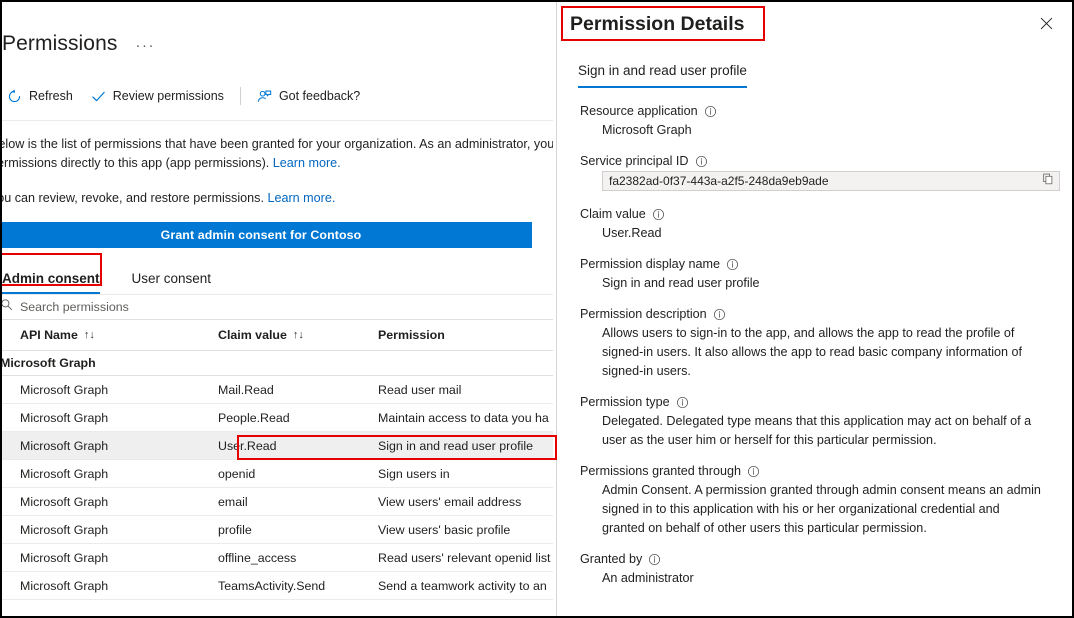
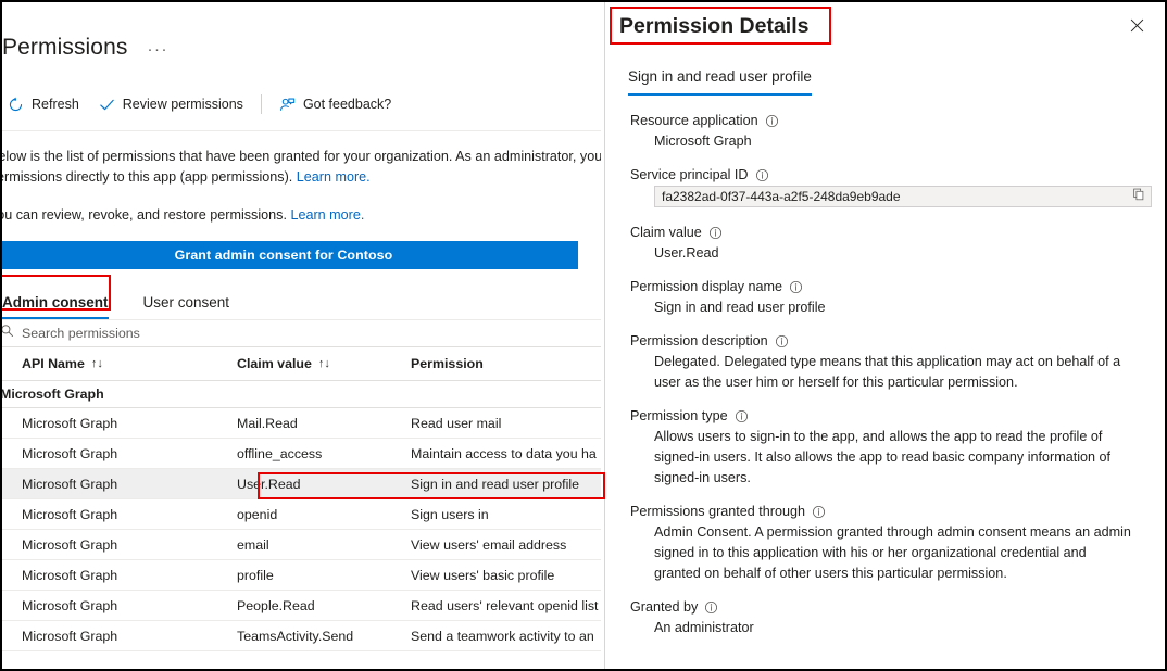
  Permissions
  ···
  Refresh
  Review permissions
  Got feedback?
  elow is the list of permissions that have been granted for your organization. As an administrator, you
  rmissions directly to this app (app permissions). Learn more.
  u can review, revoke, and restore permissions. Learn more.
  Grant admin consent for Contoso
  Admin consent
  User consent
  Search permissions
  API Name
  ↑↓
  Claim value
  ↑↓
  Permission
  Microsoft Graph
  Microsoft Graph
  Mail.Read
  Read user mail
  Microsoft Graph
- People.Read
+ offline_access
  Maintain access to data you ha
  Microsoft Graph
  User.Read
  Sign in and read user profile
  Microsoft Graph
  openid
  Sign users in
  Microsoft Graph
  email
  View users' email address
  Microsoft Graph
  profile
  View users' basic profile
  Microsoft Graph
- offline_access
+ People.Read
  Read users' relevant openid list
  Microsoft Graph
  TeamsActivity.Send
  Send a teamwork activity to an
  Permission Details
  Sign in and read user profile
  Resource application
  Microsoft Graph
  Service principal ID
  fa2382ad-0f37-443a-a2f5-248da9eb9ade
  Claim value
  User.Read
  Permission display name
  Sign in and read user profile
  Permission description
- Allows users to sign-in to the app, and allows the app to read the profile of signed-in users. It also allows the app to read basic company information of signed-in users.
+ Delegated. Delegated type means that this application may act on behalf of a user as the user him or herself for this particular permission.
  Permission type
- Delegated. Delegated type means that this application may act on behalf of a user as the user him or herself for this particular permission.
+ Allows users to sign-in to the app, and allows the app to read the profile of signed-in users. It also allows the app to read basic company information of signed-in users.
  Permissions granted through
  Admin Consent. A permission granted through admin consent means an admin signed in to this application with his or her organizational credential and granted on behalf of other users this particular permission.
  Granted by
  An administrator
